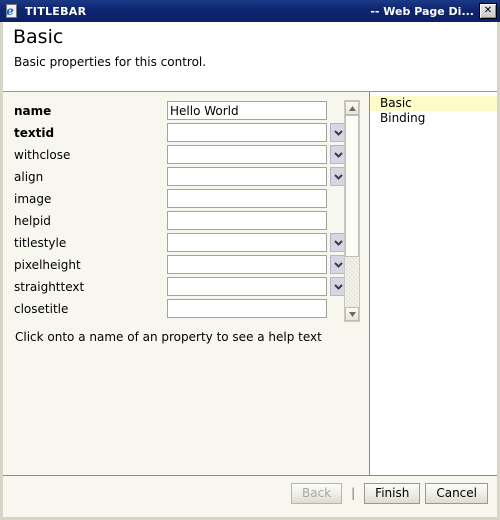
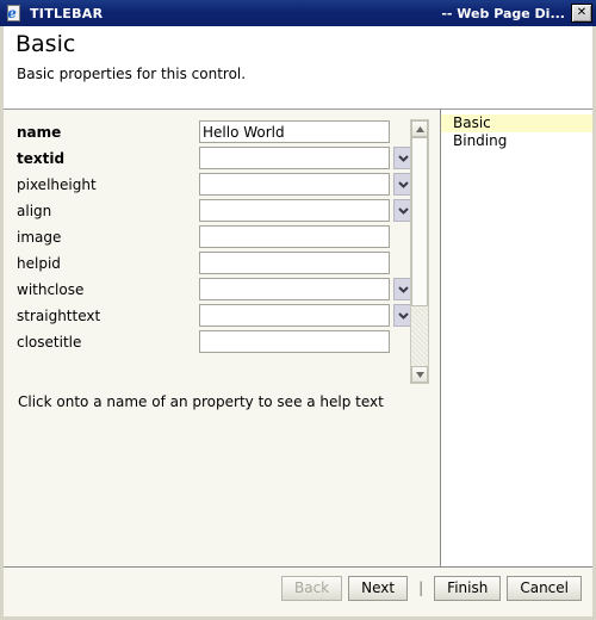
  e
  TITLEBAR
  -- Web Page Di...
  ✕
  Basic
  Basic properties for this control.
  name
  Hello World
  textid
- withclose
+ pixelheight
  align
  image
  helpid
- titlestyle
- pixelheight
+ withclose
  straighttext
  closetitle
  Click onto a name of an property to see a help text
  Basic
  Binding
  Back
+ Next
  |
  Finish
  Cancel
